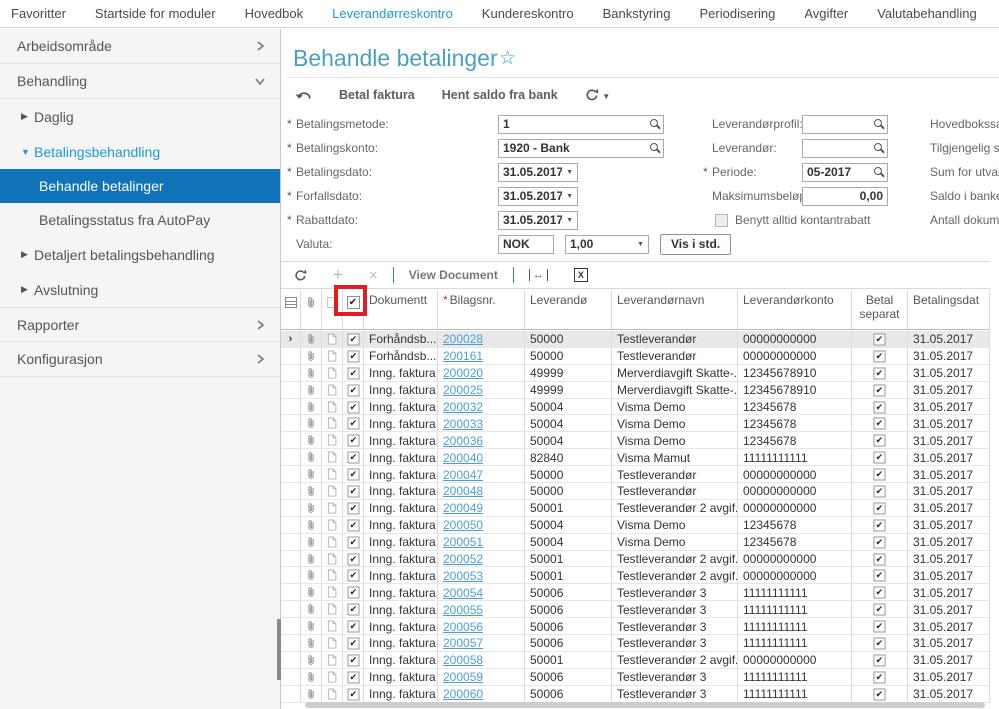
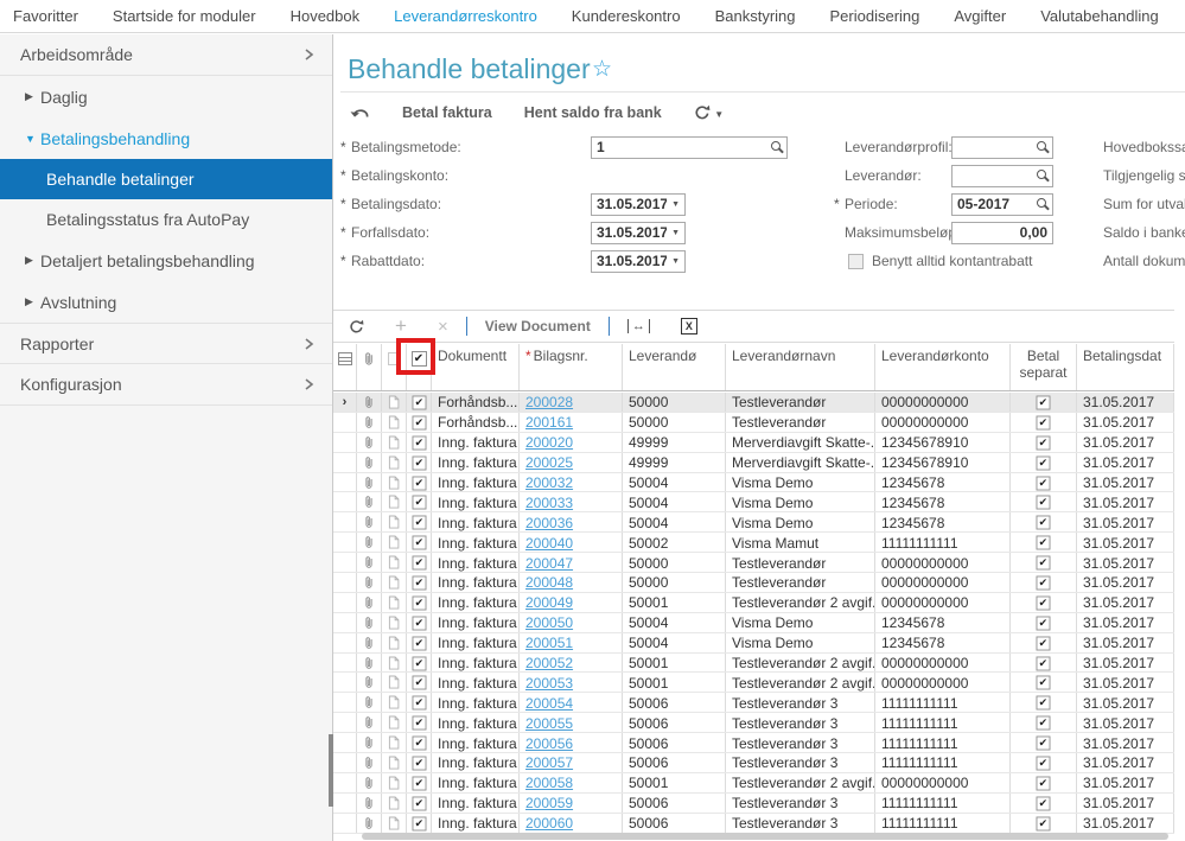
  Favoritter
  Startside for moduler
  Hovedbok
  Leverandørreskontro
  Kundereskontro
  Bankstyring
  Periodisering
  Avgifter
  Valutabehandling
  Arbeidsområde
- Behandling
  ▶
  Daglig
  ▼
  Betalingsbehandling
  Behandle betalinger
  Betalingsstatus fra AutoPay
  ▶
  Detaljert betalingsbehandling
  ▶
  Avslutning
  Rapporter
  Konfigurasjon
  Behandle betalinger
  ☆
  Betal faktura
  Hent saldo fra bank
  ▼
  Betalingsmetode:
  1
  Betalingskonto:
- 1920 - Bank
  Betalingsdato:
  31.05.2017
  Forfallsdato:
  31.05.2017
  Rabattdato:
  31.05.2017
- Valuta:
- NOK
- 1,00
- Vis i std.
  Leverandørprofil
  Leverandør:
  Periode:
  05-2017
  Maksimumsbelø
  0,00
  Benytt alltid kontantrabatt
  Hovedbokss
  Tilgjengelig s
  Sum for utva
  Saldo i bank
  Antall dokum
  +
  ×
  View Document
  Dokumentt
  *
  Bilagsnr.
  Leverandø
  Leverandørnavn
  Leverandørkonto
  Betal separat
  Betalingsdat
  ›
  Forhåndsb...
  200028
  50000
  Testleverandør
  00000000000
  31.05.2017
  Forhåndsb...
  200161
  50000
  Testleverandør
  00000000000
  31.05.2017
  Inng. faktura
  200020
  49999
  Merverdiavgift Skatte-.
  12345678910
  31.05.2017
  Inng. faktura
  200025
  49999
  Merverdiavgift Skatte-.
  12345678910
  31.05.2017
  Inng. faktura
  200032
  50004
  Visma Demo
  12345678
  31.05.2017
  Inng. faktura
  200033
  50004
  Visma Demo
  12345678
  31.05.2017
  Inng. faktura
  200036
  50004
  Visma Demo
  12345678
  31.05.2017
  Inng. faktura
  200040
- 82840
+ 50002
  Visma Mamut
  11111111111
  31.05.2017
  Inng. faktura
  200047
  50000
  Testleverandør
  00000000000
  31.05.2017
  Inng. faktura
  200048
  50000
  Testleverandør
  00000000000
  31.05.2017
  Inng. faktura
  200049
  50001
  Testleverandør 2 avgif.
  00000000000
  31.05.2017
  Inng. faktura
  200050
  50004
  Visma Demo
  12345678
  31.05.2017
  Inng. faktura
  200051
  50004
  Visma Demo
  12345678
  31.05.2017
  Inng. faktura
  200052
  50001
  Testleverandør 2 avgif.
  00000000000
  31.05.2017
  Inng. faktura
  200053
  50001
  Testleverandør 2 avgif.
  00000000000
  31.05.2017
  Inng. faktura
  200054
  50006
  Testleverandør 3
  11111111111
  31.05.2017
  Inng. faktura
  200055
  50006
  Testleverandør 3
  11111111111
  31.05.2017
  Inng. faktura
  200056
  50006
  Testleverandør 3
  11111111111
  31.05.2017
  Inng. faktura
  200057
  50006
  Testleverandør 3
  11111111111
  31.05.2017
  Inng. faktura
  200058
  50001
  Testleverandør 2 avgif.
  00000000000
  31.05.2017
  Inng. faktura
  200059
  50006
  Testleverandør 3
  11111111111
  31.05.2017
  Inng. faktura
  200060
  50006
  Testleverandør 3
  11111111111
  31.05.2017
